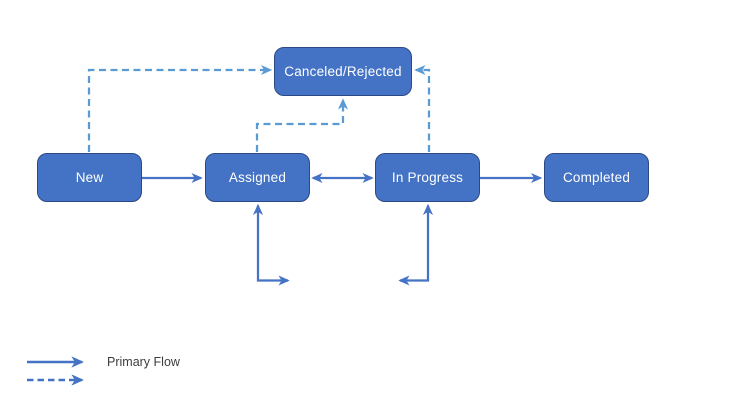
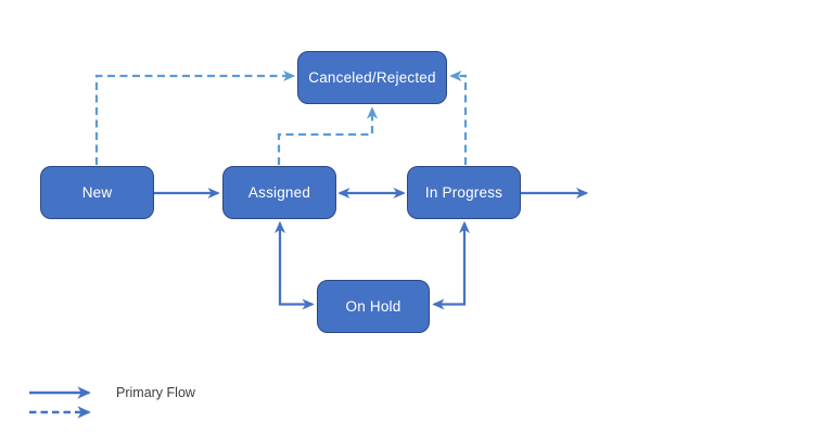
  New
  Assigned
  In Progress
- Completed
  Canceled/Rejected
+ On Hold
  Primary Flow
